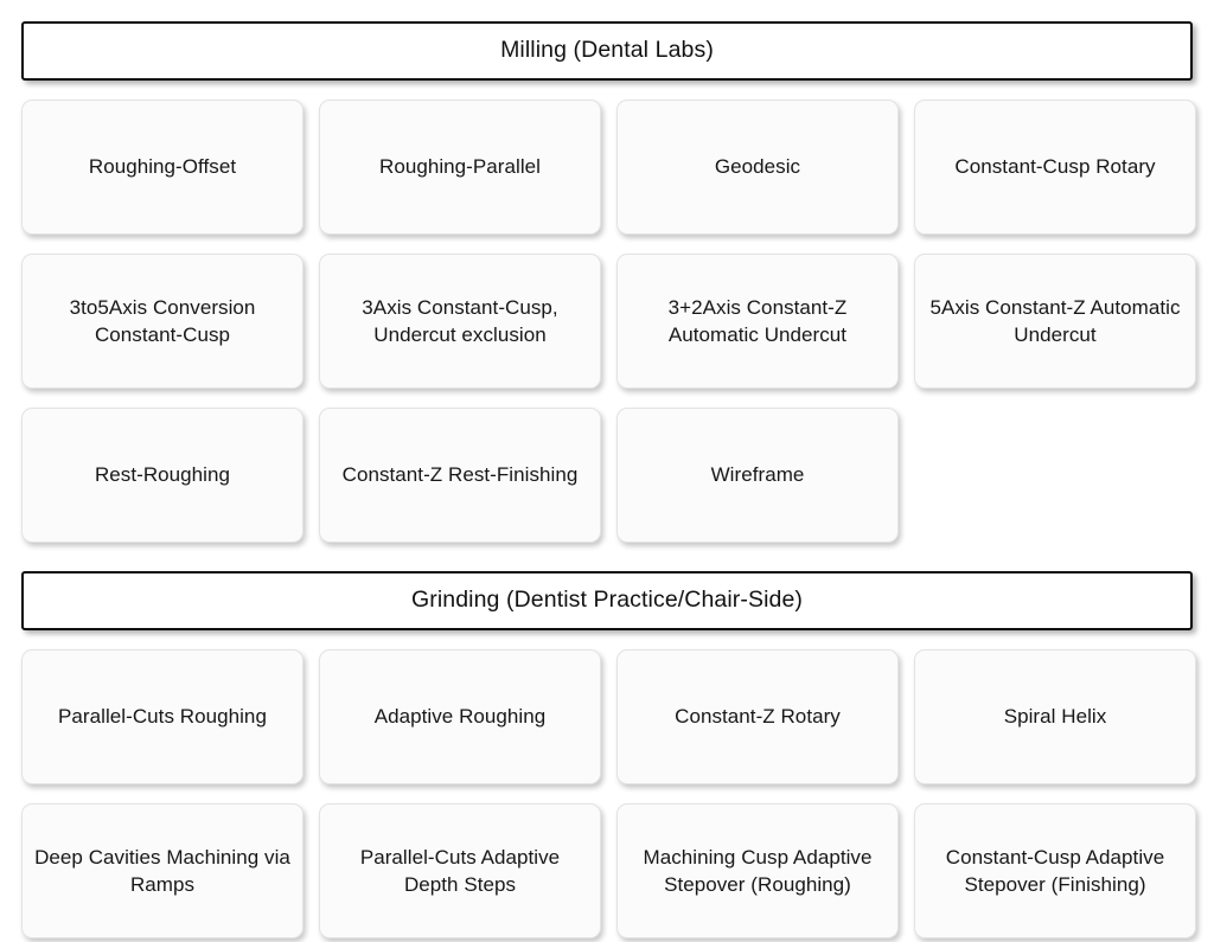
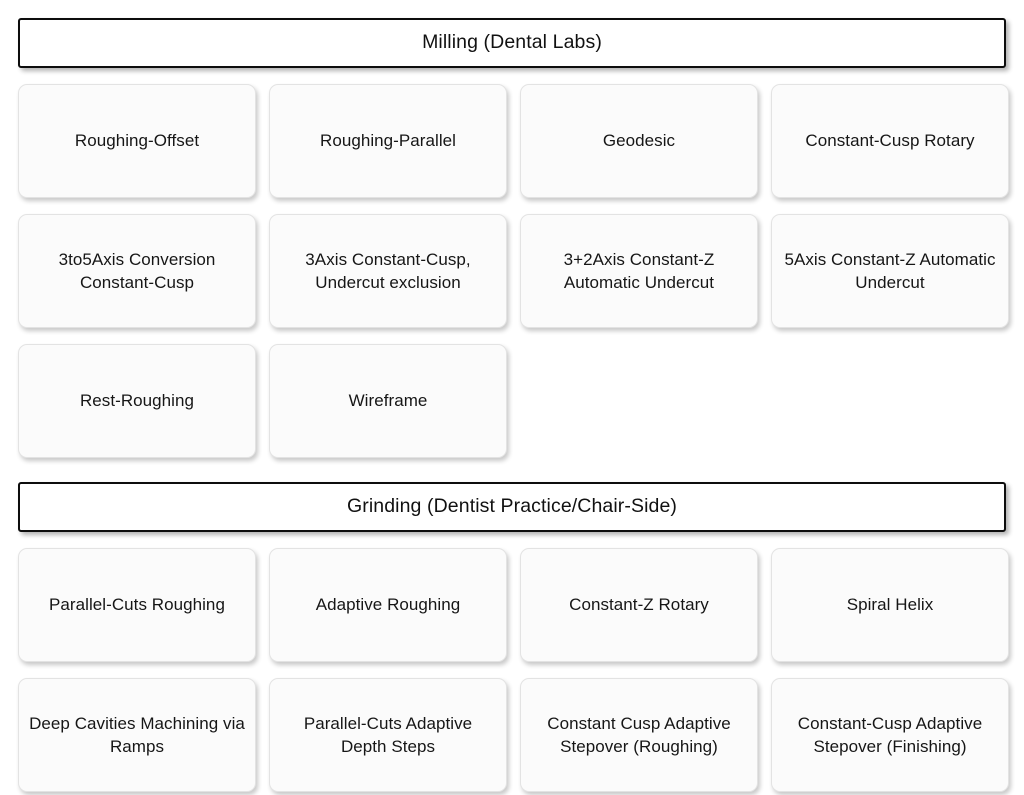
  Milling (Dental Labs)
  Roughing-Offset
  Roughing-Parallel
  Geodesic
  Constant-Cusp Rotary
  3to5Axis Conversion Constant-Cusp
  3Axis Constant-Cusp,
  Undercut exclusion
  3+2Axis Constant-Z Automatic Undercut
  5Axis Constant-Z Automatic Undercut
  Rest-Roughing
- Constant-Z Rest-Finishing
  Wireframe
  Grinding (Dentist Practice/Chair-Side)
  Parallel-Cuts Roughing
  Adaptive Roughing
  Constant-Z Rotary
  Spiral Helix
  Deep Cavities Machining via Ramps
  Parallel-Cuts Adaptive Depth Steps
- Machining Cusp Adaptive Stepover (Roughing)
+ Constant Cusp Adaptive Stepover (Roughing)
  Constant-Cusp Adaptive Stepover (Finishing)
